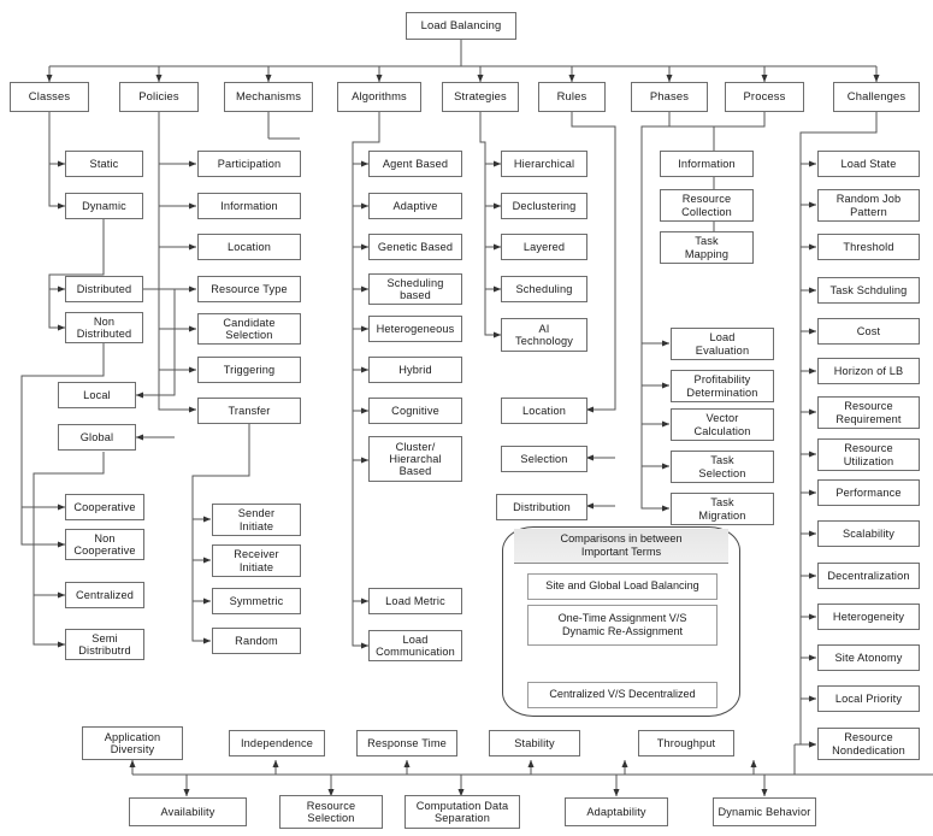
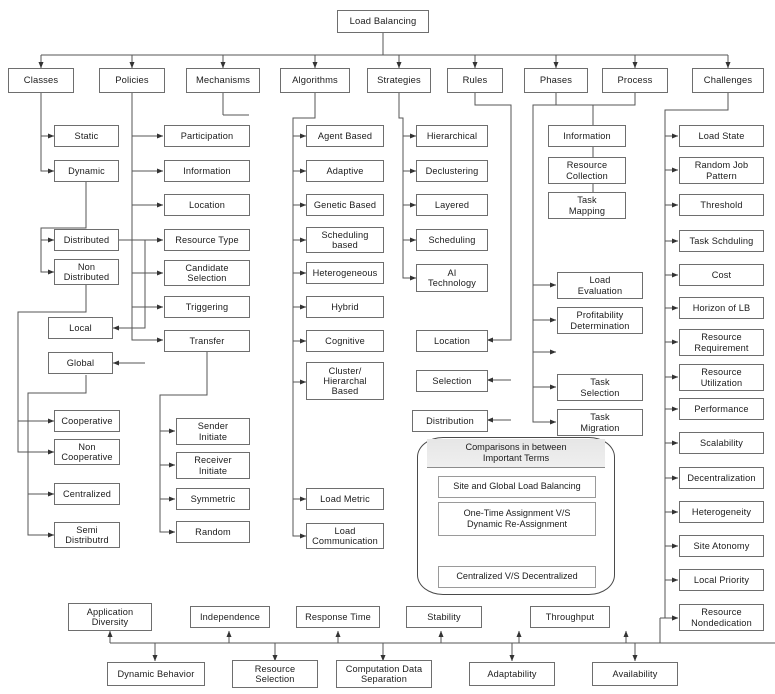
  Load Balancing
  Classes
  Policies
  Mechanisms
  Algorithms
  Strategies
  Rules
  Phases
  Process
  Challenges
  Static
  Dynamic
  Distributed
  Non
  Distributed
  Local
  Global
  Cooperative
  Non
  Cooperative
  Centralized
  Semi
  Distributrd
  Participation
  Information
  Location
  Resource Type
  Candidate
  Selection
  Triggering
  Transfer
  Sender
  Initiate
  Receiver
  Initiate
  Symmetric
  Random
  Agent Based
  Adaptive
  Genetic Based
  Scheduling
  based
  Heterogeneous
  Hybrid
  Cognitive
  Cluster/
  Hierarchal
  Based
  Load Metric
  Load
  Communication
  Hierarchical
  Declustering
  Layered
  Scheduling
  AI
  Technology
  Location
  Selection
  Distribution
  Information
  Resource
  Collection
  Task
  Mapping
  Load
  Evaluation
  Profitability
  Determination
- Vector
- Calculation
  Task
  Selection
  Task
  Migration
  Load State
  Random Job
  Pattern
  Threshold
  Task Schduling
  Cost
  Horizon of LB
  Resource
  Requirement
  Resource
  Utilization
  Performance
  Scalability
  Decentralization
  Heterogeneity
  Site Atonomy
  Local Priority
  Resource
  Nondedication
  Comparisons in between
  Important Terms
  Site and Global Load Balancing
  One-Time Assignment V/S
  Dynamic Re-Assignment
  Centralized V/S Decentralized
  Application
  Diversity
  Independence
  Response Time
  Stability
  Throughput
- Availability
+ Dynamic Behavior
  Resource
  Selection
  Computation Data
  Separation
  Adaptability
- Dynamic Behavior
+ Availability
